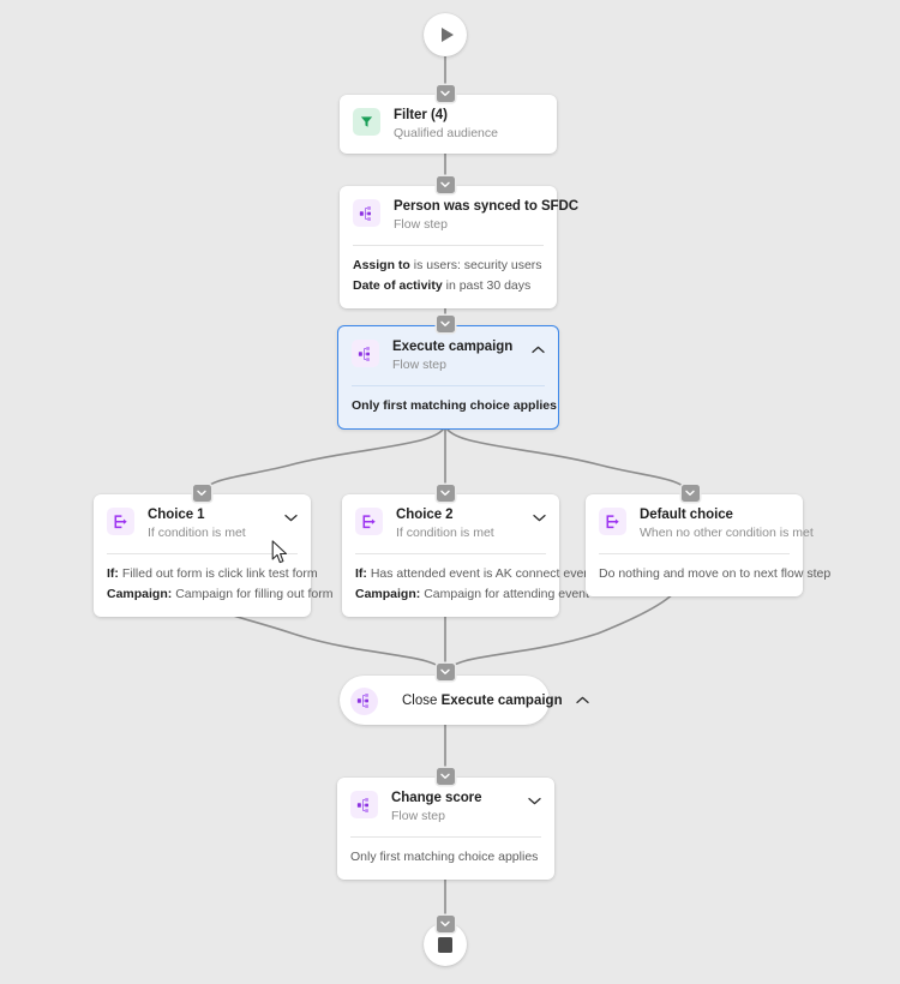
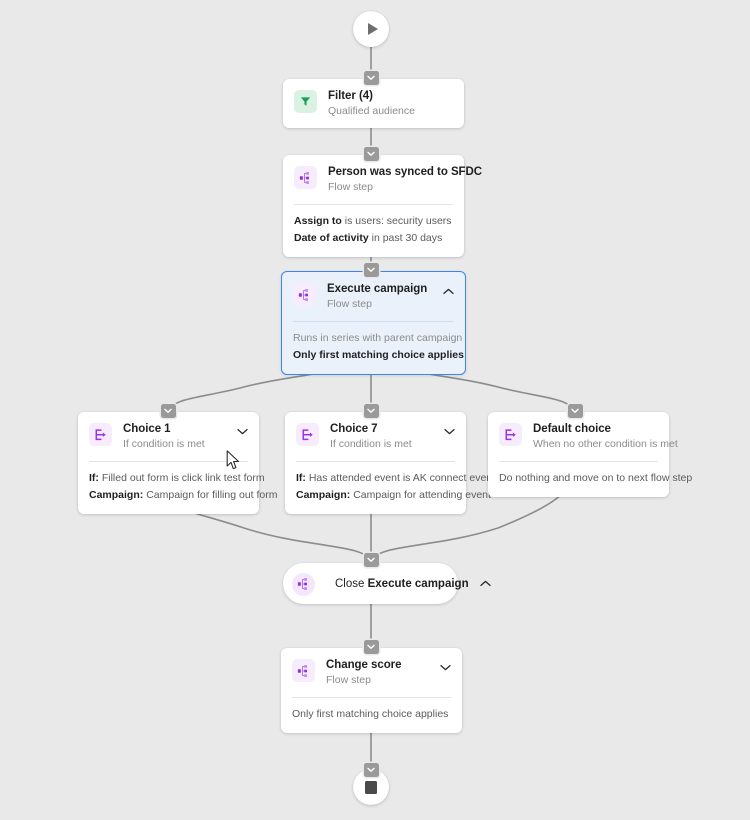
  Filter (4)
  Qualified audience
  Person was synced to SFDC
  Flow step
  Assign to is users: security users
  Date of activity in past 30 days
  Execute campaign
  Flow step
+ Runs in series with parent campaign
  Only first matching choice applies
  Choice 1
  If condition is met
  If: Filled out form is click link test form
  Campaign: Campaign for filling out form
- Choice 2
+ Choice 7
  If condition is met
  If: Has attended event is AK connect eve
  Campaign: Campaign for attending even
  Default choice
  When no other condition is met
  Do nothing and move on to next flow step
  Close Execute campaign
  Change score
  Flow step
  Only first matching choice applies
